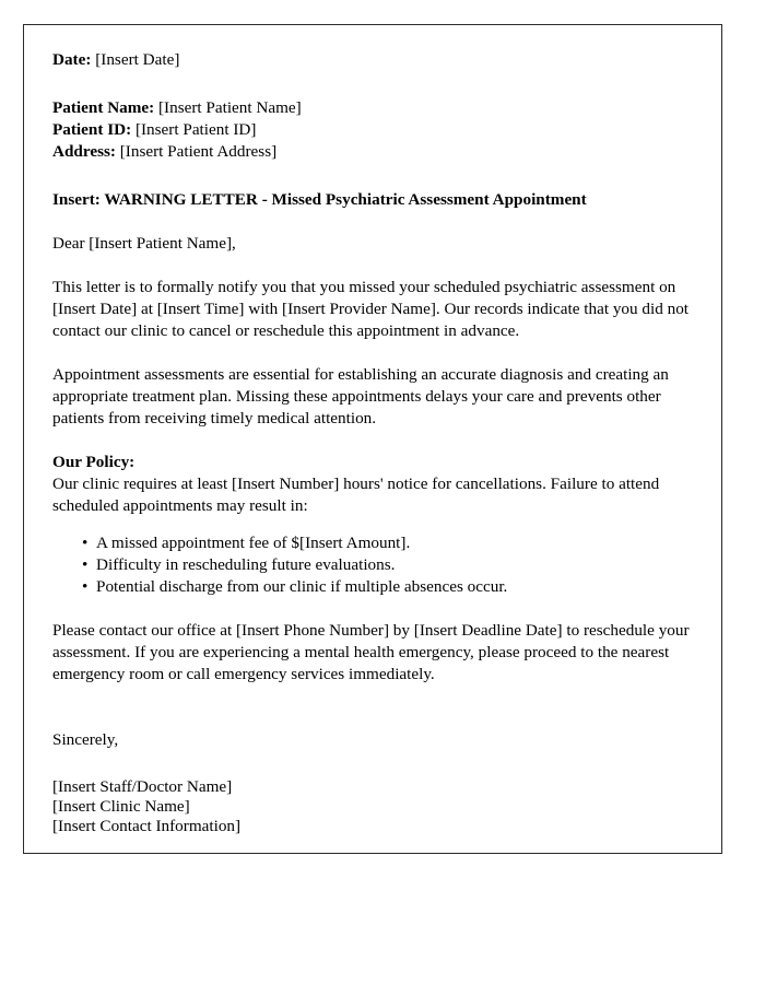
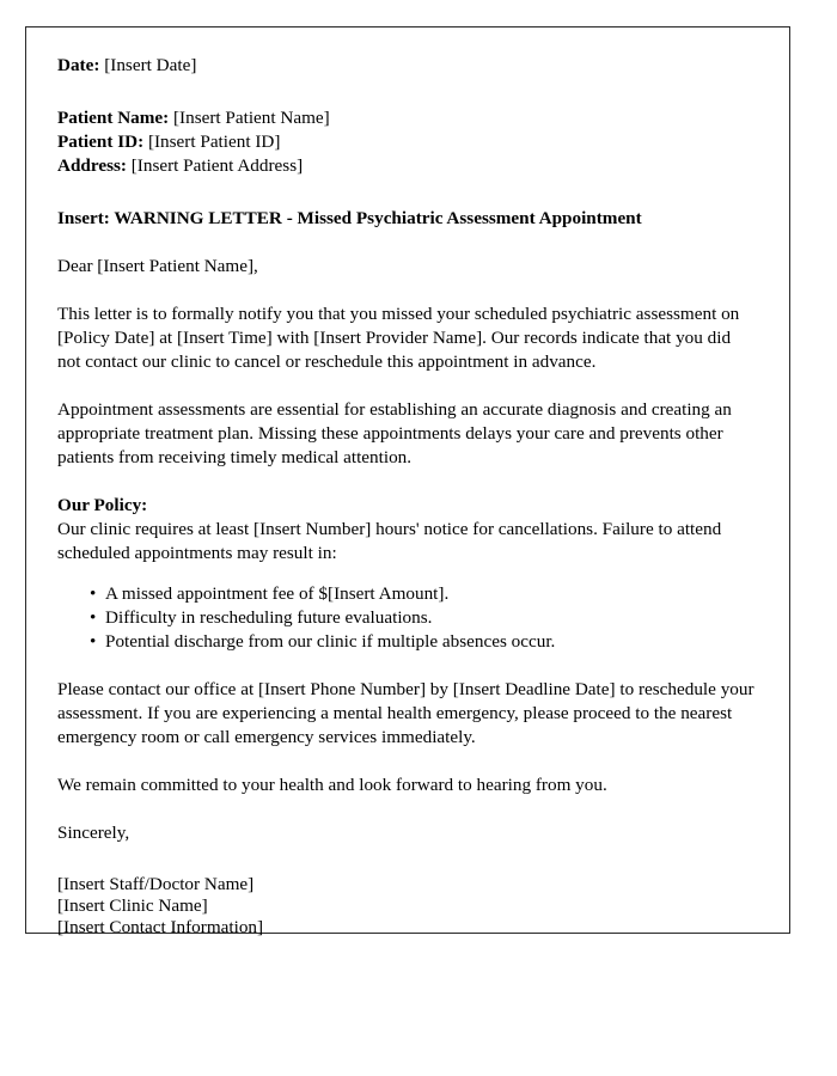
  Date: [Insert Date]
  Patient Name: [Insert Patient Name]
  Patient ID: [Insert Patient ID]
  Address: [Insert Patient Address]
  Insert: WARNING LETTER - Missed Psychiatric Assessment Appointment
  Dear [Insert Patient Name],
- This letter is to formally notify you that you missed your scheduled psychiatric assessment on [Insert Date] at [Insert Time] with [Insert Provider Name]. Our records indicate that you did not contact our clinic to cancel or reschedule this appointment in advance.
+ This letter is to formally notify you that you missed your scheduled psychiatric assessment on [Policy Date] at [Insert Time] with [Insert Provider Name]. Our records indicate that you did not contact our clinic to cancel or reschedule this appointment in advance.
  Appointment assessments are essential for establishing an accurate diagnosis and creating an appropriate treatment plan. Missing these appointments delays your care and prevents other patients from receiving timely medical attention.
  Our Policy:
  Our clinic requires at least [Insert Number] hours' notice for cancellations. Failure to attend scheduled appointments may result in:
  •
  A missed appointment fee of $[Insert Amount].
  •
  Difficulty in rescheduling future evaluations.
  •
  Potential discharge from our clinic if multiple absences occur.
  Please contact our office at [Insert Phone Number] by [Insert Deadline Date] to reschedule your assessment. If you are experiencing a mental health emergency, please proceed to the nearest emergency room or call emergency services immediately.
+ We remain committed to your health and look forward to hearing from you.
  Sincerely,
  [Insert Staff/Doctor Name]
  [Insert Clinic Name]
  [Insert Contact Information]
